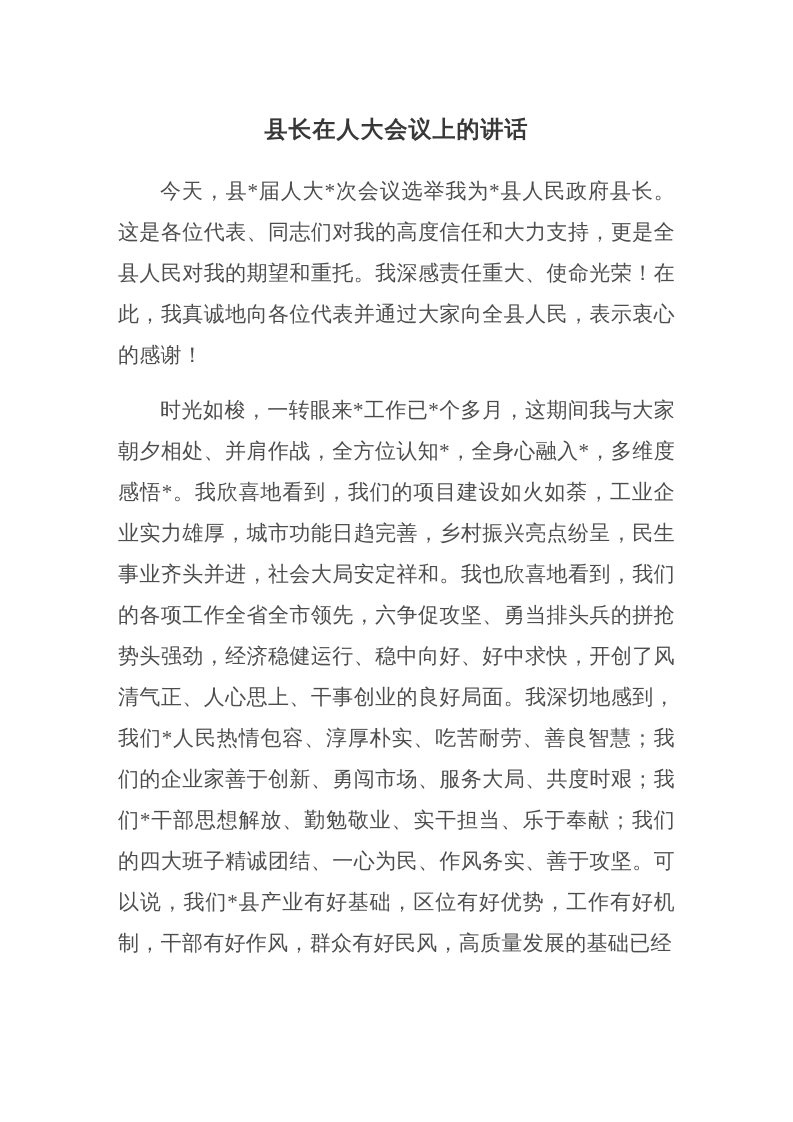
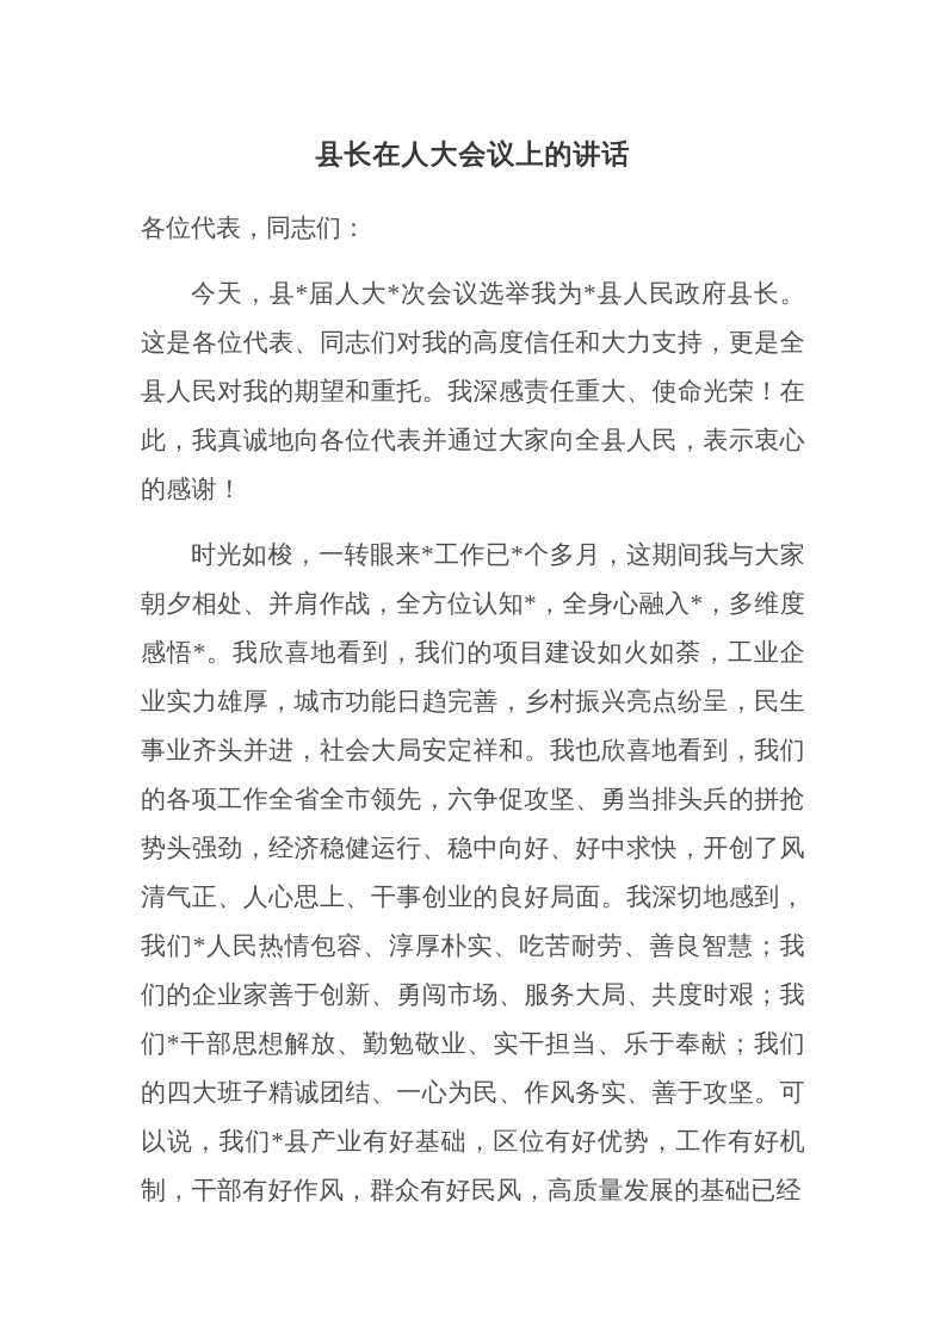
  县长在人大会议上的讲话
+ 各位代表，同志们：
  今天，县*届人大*次会议选举我为*县人民政府县长。这是各位代表、同志们对我的高度信任和大力支持，更是全县人民对我的期望和重托。我深感责任重大、使命光荣！在此，我真诚地向各位代表并通过大家向全县人民，表示衷心的感谢！
  时光如梭，一转眼来*工作已*个多月，这期间我与大家朝夕相处、并肩作战，全方位认知*，全身心融入*，多维度感悟*。我欣喜地看到，我们的项目建设如火如荼，工业企业实力雄厚，城市功能日趋完善，乡村振兴亮点纷呈，民生事业齐头并进，社会大局安定祥和。我也欣喜地看到，我们的各项工作全省全市领先，六争促攻坚、勇当排头兵的拼抢势头强劲，经济稳健运行、稳中向好、好中求快，开创了风清气正、人心思上、干事创业的良好局面。我深切地感到，我们*人民热情包容、淳厚朴实、吃苦耐劳、善良智慧；我们的企业家善于创新、勇闯市场、服务大局、共度时艰；我们*干部思想解放、勤勉敬业、实干担当、乐于奉献；我们的四大班子精诚团结、一心为民、作风务实、善于攻坚。可以说，我们*县产业有好基础，区位有好优势，工作有好机制，干部有好作风，群众有好民风，高质量发展的基础已经
